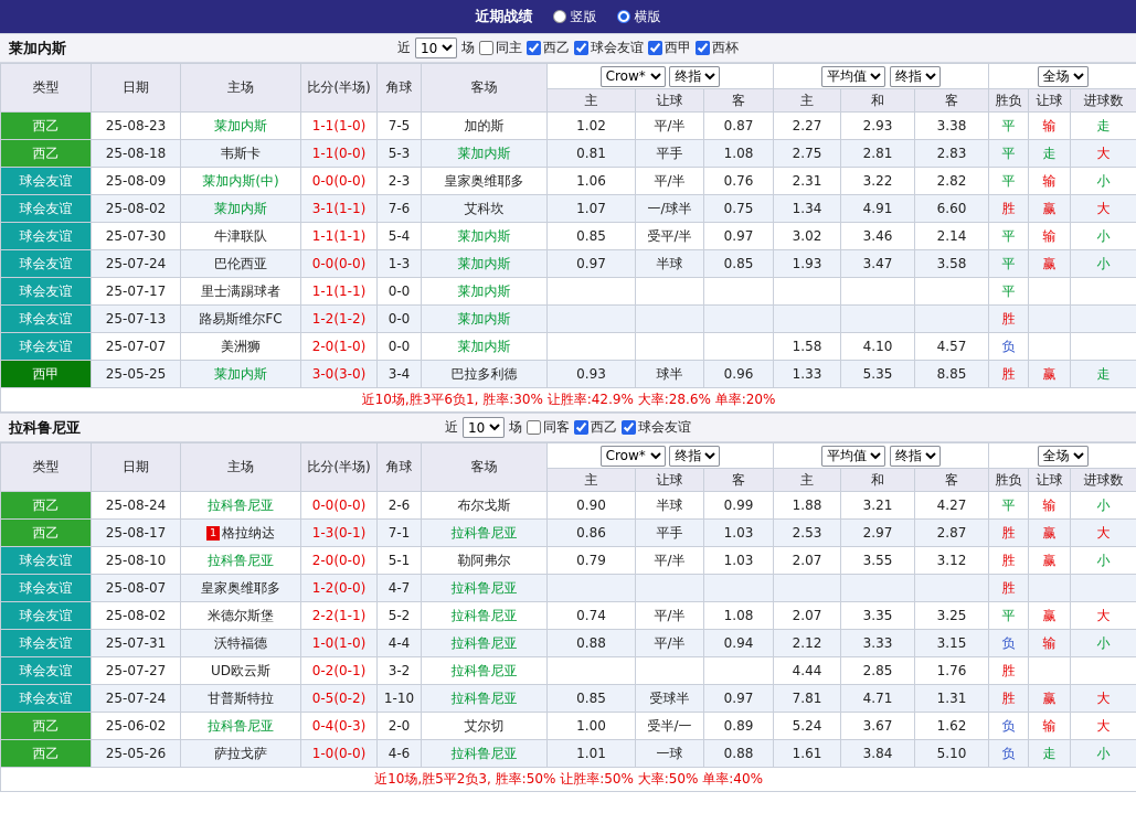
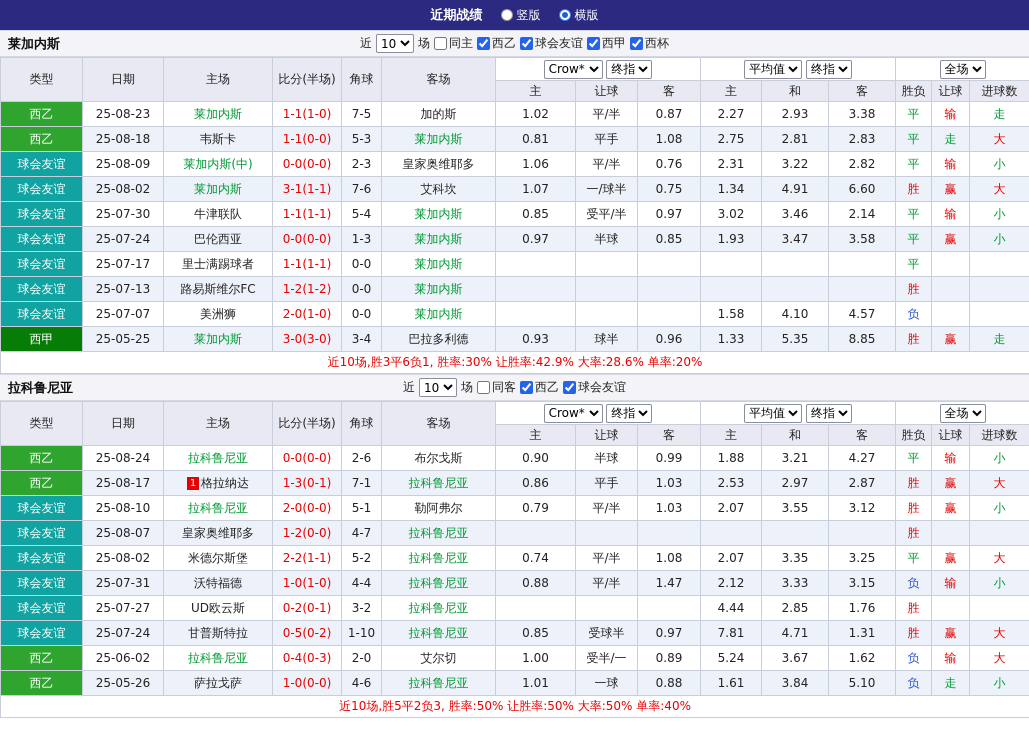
  近期战绩
  竖版
  横版
  莱加内斯
  近
  10
  场
  同主
  西乙
  球会友谊
  西甲
  西杯
  类型	日期	主场	比分(半场)	角球	客场	Crow* 终指	平均值 终指	全场
  主	让球	客	主	和	客	胜负	让球	进球数
  西乙	25-08-23	莱加内斯	1-1(1-0)	7-5	加的斯	1.02	平/半	0.87	2.27	2.93	3.38	平	输	走
  西乙	25-08-18	韦斯卡	1-1(0-0)	5-3	莱加内斯	0.81	平手	1.08	2.75	2.81	2.83	平	走	大
  球会友谊	25-08-09	莱加内斯(中)	0-0(0-0)	2-3	皇家奥维耶多	1.06	平/半	0.76	2.31	3.22	2.82	平	输	小
  球会友谊	25-08-02	莱加内斯	3-1(1-1)	7-6	艾科坎	1.07	一/球半	0.75	1.34	4.91	6.60	胜	赢	大
  球会友谊	25-07-30	牛津联队	1-1(1-1)	5-4	莱加内斯	0.85	受平/半	0.97	3.02	3.46	2.14	平	输	小
  球会友谊	25-07-24	巴伦西亚	0-0(0-0)	1-3	莱加内斯	0.97	半球	0.85	1.93	3.47	3.58	平	赢	小
  球会友谊	25-07-17	里士满踢球者	1-1(1-1)	0-0	莱加内斯							平
  球会友谊	25-07-13	路易斯维尔FC	1-2(1-2)	0-0	莱加内斯							胜
  球会友谊	25-07-07	美洲狮	2-0(1-0)	0-0	莱加内斯				1.58	4.10	4.57	负
  西甲	25-05-25	莱加内斯	3-0(3-0)	3-4	巴拉多利德	0.93	球半	0.96	1.33	5.35	8.85	胜	赢	走
  近10场,胜3平6负1, 胜率:30% 让胜率:42.9% 大率:28.6% 单率:20%
  拉科鲁尼亚
  近
  10
  场
  同客
  西乙
  球会友谊
  类型	日期	主场	比分(半场)	角球	客场	Crow* 终指	平均值 终指	全场
  主	让球	客	主	和	客	胜负	让球	进球数
  西乙	25-08-24	拉科鲁尼亚	0-0(0-0)	2-6	布尔戈斯	0.90	半球	0.99	1.88	3.21	4.27	平	输	小
  西乙	25-08-17	1 格拉纳达	1-3(0-1)	7-1	拉科鲁尼亚	0.86	平手	1.03	2.53	2.97	2.87	胜	赢	大
  球会友谊	25-08-10	拉科鲁尼亚	2-0(0-0)	5-1	勒阿弗尔	0.79	平/半	1.03	2.07	3.55	3.12	胜	赢	小
  球会友谊	25-08-07	皇家奥维耶多	1-2(0-0)	4-7	拉科鲁尼亚							胜
  球会友谊	25-08-02	米德尔斯堡	2-2(1-1)	5-2	拉科鲁尼亚	0.74	平/半	1.08	2.07	3.35	3.25	平	赢	大
- 球会友谊	25-07-31	沃特福德	1-0(1-0)	4-4	拉科鲁尼亚	0.88	平/半	0.94	2.12	3.33	3.15	负	输	小
+ 球会友谊	25-07-31	沃特福德	1-0(1-0)	4-4	拉科鲁尼亚	0.88	平/半	1.47	2.12	3.33	3.15	负	输	小
  球会友谊	25-07-27	UD欧云斯	0-2(0-1)	3-2	拉科鲁尼亚				4.44	2.85	1.76	胜
  球会友谊	25-07-24	甘普斯特拉	0-5(0-2)	1-10	拉科鲁尼亚	0.85	受球半	0.97	7.81	4.71	1.31	胜	赢	大
  西乙	25-06-02	拉科鲁尼亚	0-4(0-3)	2-0	艾尔切	1.00	受半/一	0.89	5.24	3.67	1.62	负	输	大
  西乙	25-05-26	萨拉戈萨	1-0(0-0)	4-6	拉科鲁尼亚	1.01	一球	0.88	1.61	3.84	5.10	负	走	小
  近10场,胜5平2负3, 胜率:50% 让胜率:50% 大率:50% 单率:40%
